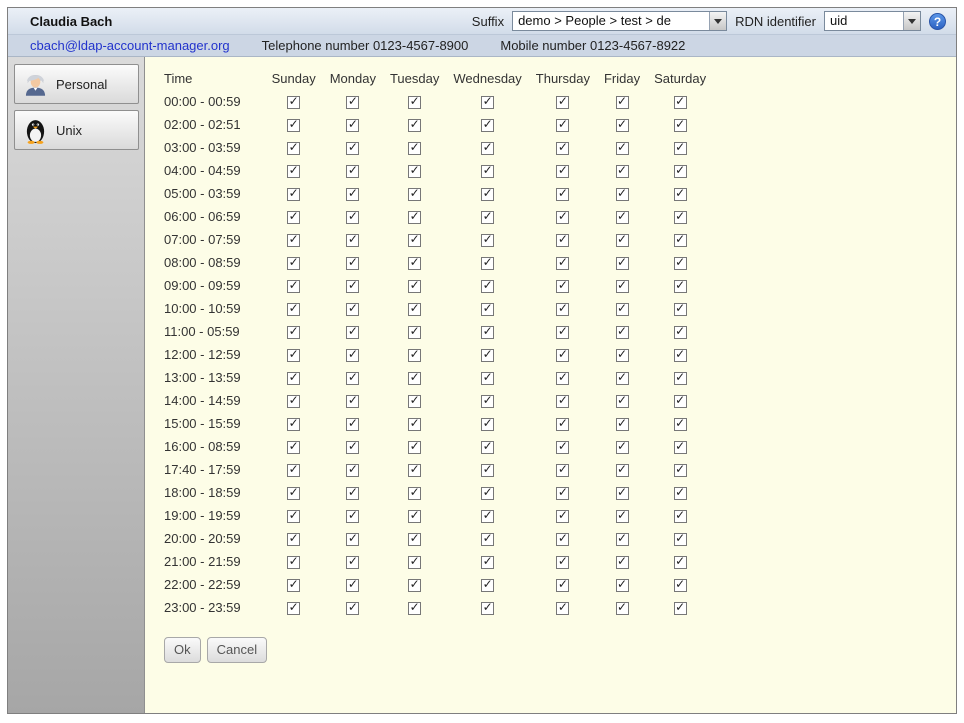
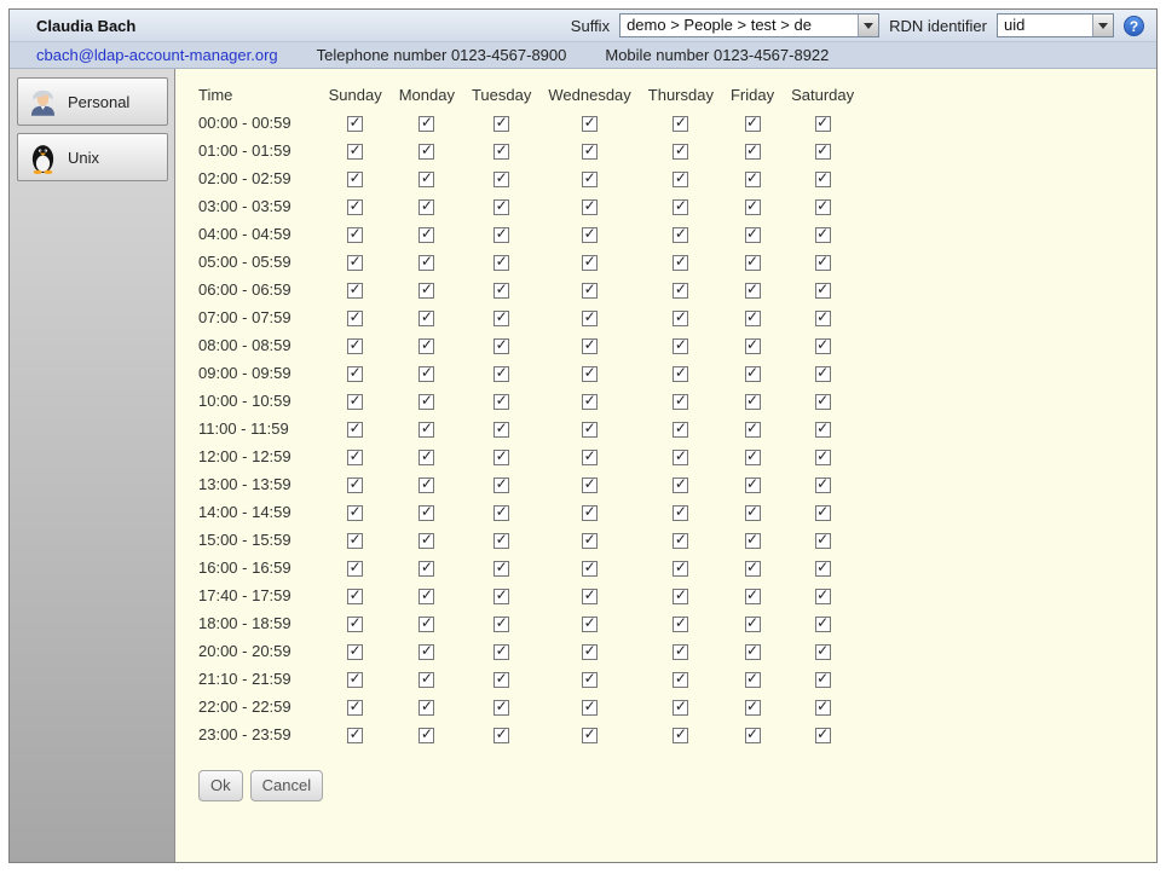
  Claudia Bach
  Suffix
  demo > People > test > de
  RDN identifier
  uid
  ?
  cbach@ldap-account-manager.org
  Telephone number 0123-4567-8900
  Mobile number 0123-4567-8922
  Personal
  Unix
  Time	Sunday	Monday	Tuesday	Wednesday	Thursday	Friday	Saturday
  00:00 - 00:59
+ 01:00 - 01:59
- 02:00 - 02:51
+ 02:00 - 02:59
  03:00 - 03:59
  04:00 - 04:59
- 05:00 - 03:59
+ 05:00 - 05:59
  06:00 - 06:59
  07:00 - 07:59
  08:00 - 08:59
  09:00 - 09:59
  10:00 - 10:59
- 11:00 - 05:59
+ 11:00 - 11:59
  12:00 - 12:59
  13:00 - 13:59
  14:00 - 14:59
  15:00 - 15:59
- 16:00 - 08:59
+ 16:00 - 16:59
  17:40 - 17:59
  18:00 - 18:59
- 19:00 - 19:59
  20:00 - 20:59
- 21:00 - 21:59
+ 21:10 - 21:59
  22:00 - 22:59
  23:00 - 23:59
  Ok
  Cancel
